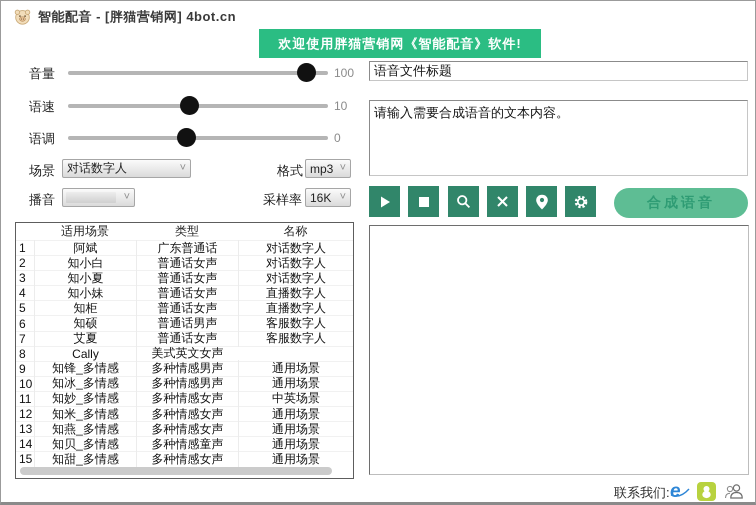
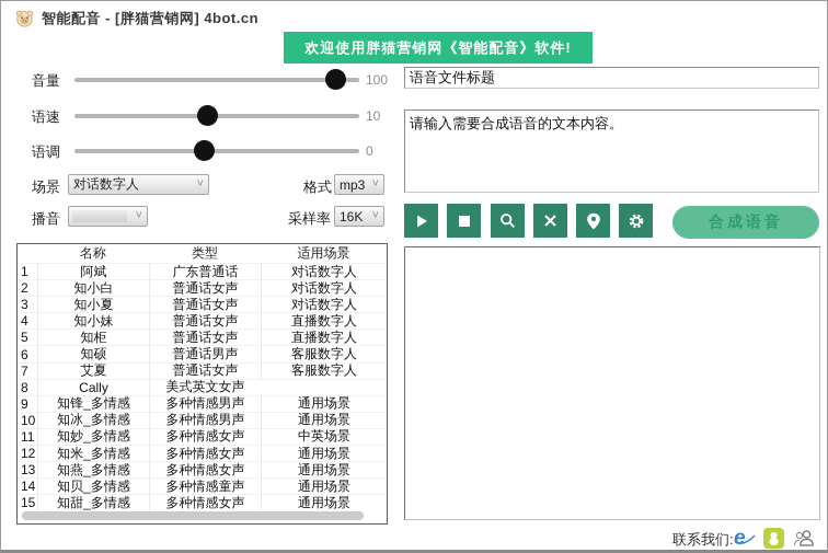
  智能配音 - [胖猫营销网] 4bot.cn
  欢迎使用胖猫营销网《智能配音》软件!
  音量
  100
  语速
  10
  语调
  0
  场景
  对话数字人
  ˅
  格式
  mp3
  ˅
  播音
  ˅
  采样率
  16K
  ˅
- 适用场景
+ 名称
  类型
- 名称
+ 适用场景
  1
  阿斌
  广东普通话
  对话数字人
  2
  知小白
  普通话女声
  对话数字人
  3
  知小夏
  普通话女声
  对话数字人
  4
  知小妹
  普通话女声
  直播数字人
  5
  知柜
  普通话女声
  直播数字人
  6
  知硕
  普通话男声
  客服数字人
  7
  艾夏
  普通话女声
  客服数字人
  8
  Cally
  美式英文女声
  9
  知锋_多情感
  多种情感男声
  通用场景
  10
  知冰_多情感
  多种情感男声
  通用场景
  11
  知妙_多情感
  多种情感女声
  中英场景
  12
  知米_多情感
  多种情感女声
  通用场景
  13
  知燕_多情感
  多种情感女声
  通用场景
  14
  知贝_多情感
  多种情感童声
  通用场景
  15
  知甜_多情感
  多种情感女声
  通用场景
  语音文件标题
  请输入需要合成语音的文本内容。
  合成语音
  联系我们:
  e
